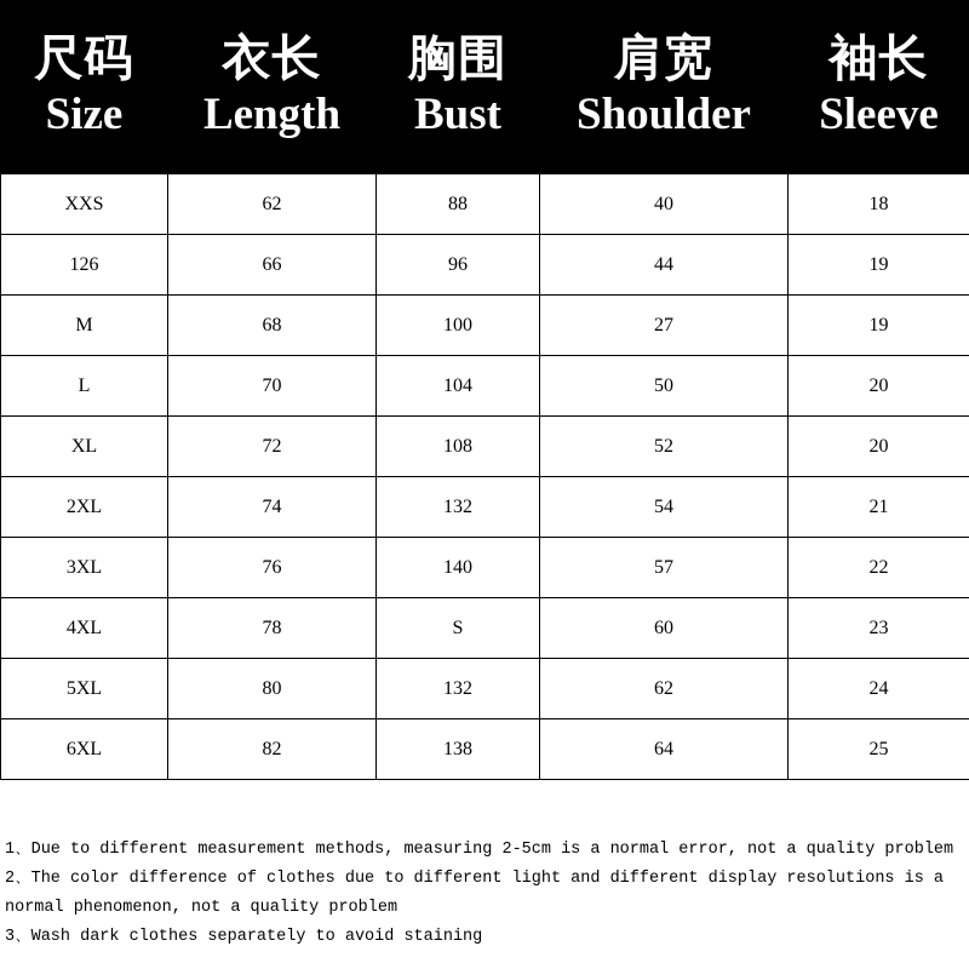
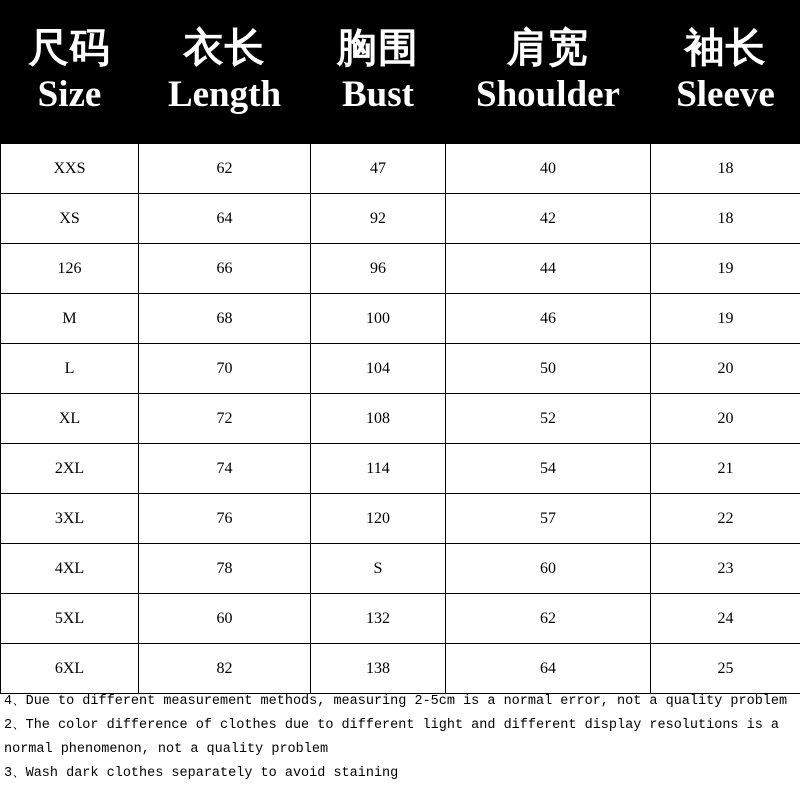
  尺码 Size	衣长 Length	胸围 Bust	肩宽 Shoulder	袖长 Sleeve
- XXS	62	88	40	18
+ XXS	62	47	40	18
+ XS	64	92	42	18
  126	66	96	44	19
- M	68	100	27	19
+ M	68	100	46	19
  L	70	104	50	20
  XL	72	108	52	20
- 2XL	74	132	54	21
+ 2XL	74	114	54	21
- 3XL	76	140	57	22
+ 3XL	76	120	57	22
  4XL	78	S	60	23
- 5XL	80	132	62	24
+ 5XL	60	132	62	24
  6XL	82	138	64	25
- 1、Due to different measurement methods, measuring 2-5cm is a normal error, not a quality problem
+ 4、Due to different measurement methods, measuring 2-5cm is a normal error, not a quality problem
  2、The color difference of clothes due to different light and different display resolutions is a normal phenomenon, not a quality problem
  3、Wash dark clothes separately to avoid staining
